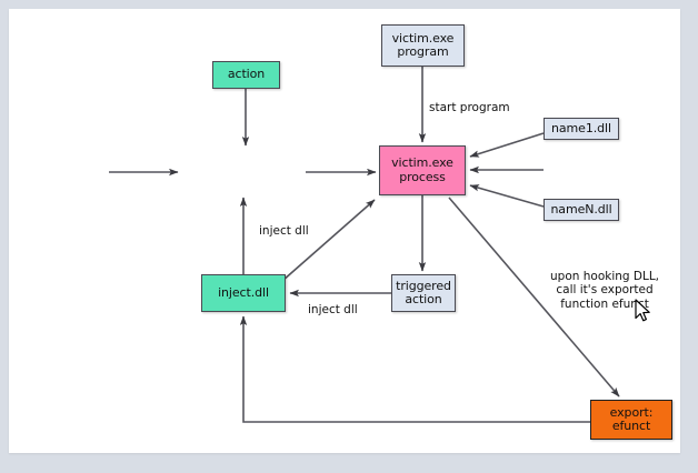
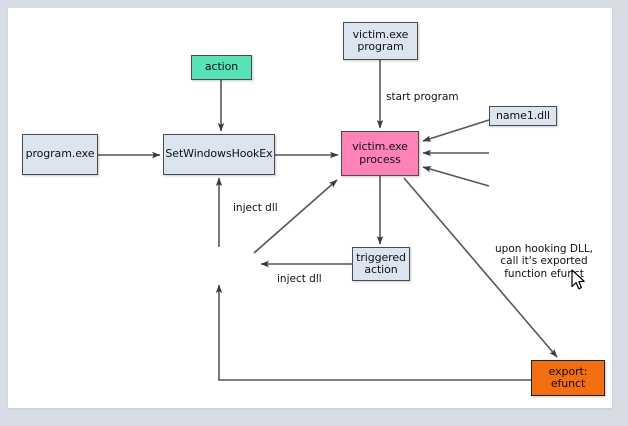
+ program.exe
  action
+ SetWindowsHookEx
  victim.exe
  program
  victim.exe
  process
  name1.dll
- nameN.dll
- inject.dll
  triggered
  action
  export:
  efunct
  start program
  inject dll
  inject dll
  upon hooking DLL,
  call it's exported
  function efunt
